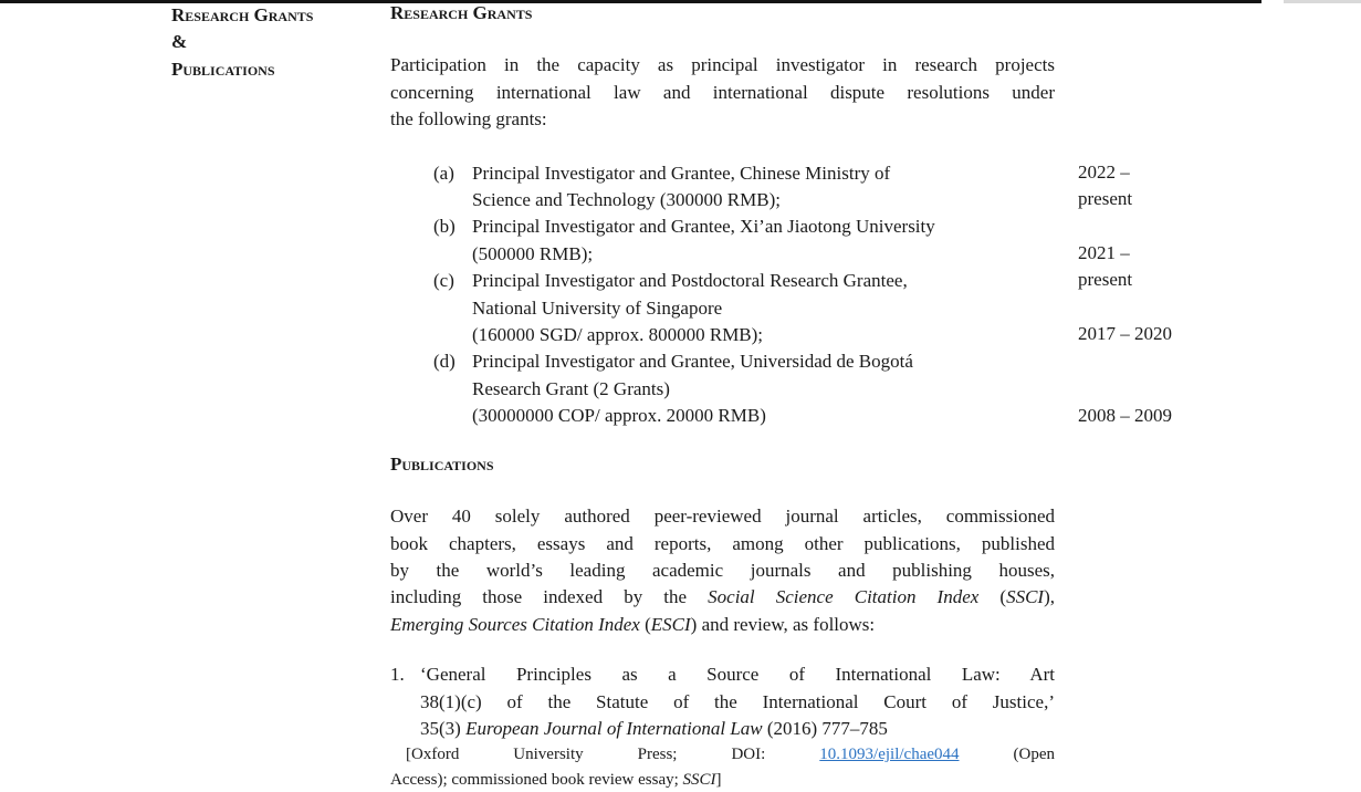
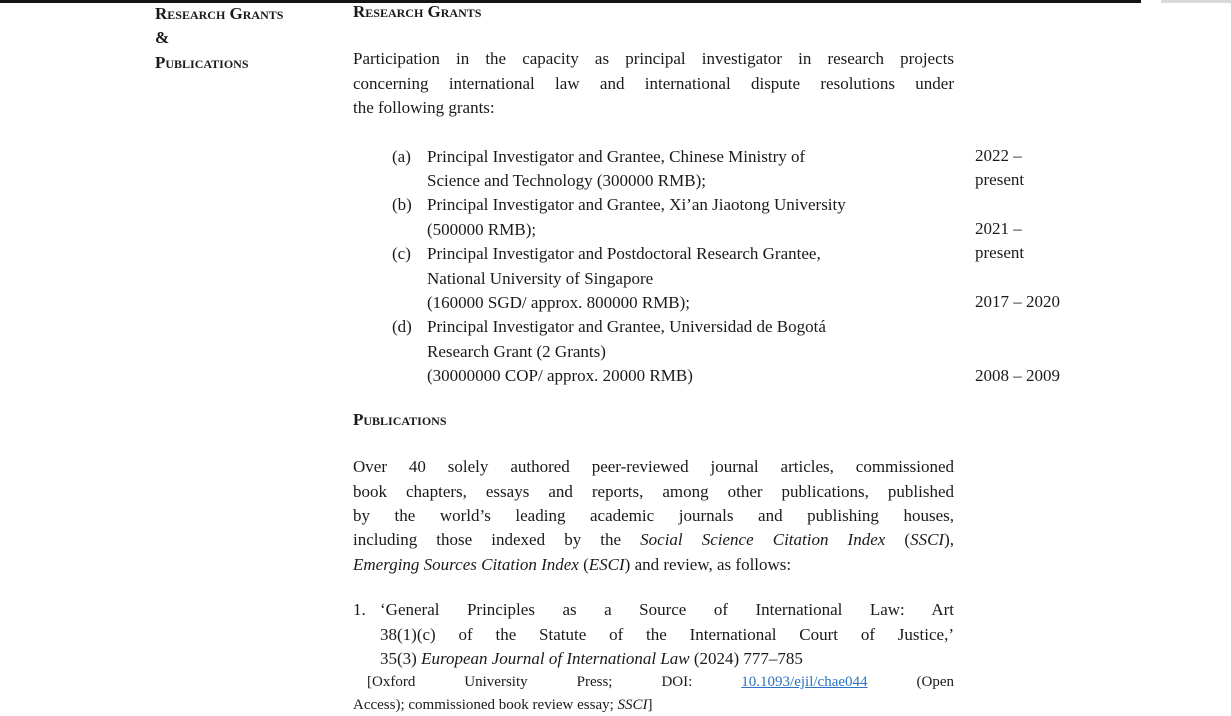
  Research Grants
  &
  Publications
  Research Grants
  Participation in the capacity as principal investigator in research projects
  concerning international law and international dispute resolutions under
  the following grants:
  (a)
  Principal Investigator and Grantee, Chinese Ministry of
  Science and Technology (300000 RMB);
  (b)
  Principal Investigator and Grantee, Xi’an Jiaotong University
  (500000 RMB);
  (c)
  Principal Investigator and Postdoctoral Research Grantee,
  National University of Singapore
  (160000 SGD/ approx. 800000 RMB);
  (d)
  Principal Investigator and Grantee, Universidad de Bogotá
  Research Grant (2 Grants)
  (30000000 COP/ approx. 20000 RMB)
  Publications
  Over 40 solely authored peer-reviewed journal articles, commissioned
  book chapters, essays and reports, among other publications, published
  by the world’s leading academic journals and publishing houses,
  including those indexed by the Social Science Citation Index (SSCI),
  Emerging Sources Citation Index (ESCI) and review, as follows:
  1.
  ‘General Principles as a Source of International Law: Art
  38(1)(c) of the Statute of the International Court of Justice,’
- 35(3) European Journal of International Law (2016) 777–785
+ 35(3) European Journal of International Law (2024) 777–785
  [Oxford University Press; DOI: 10.1093/ejil/chae044 (Open
  Access); commissioned book review essay; SSCI]
  2022 –
  present
  2021 –
  present
  2017 – 2020
  2008 – 2009
